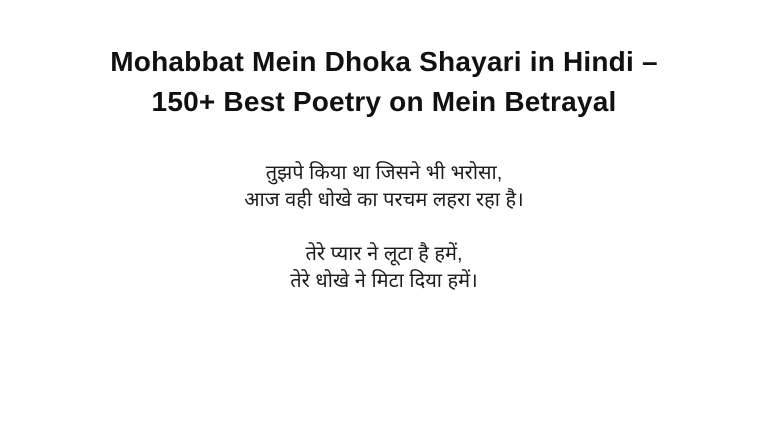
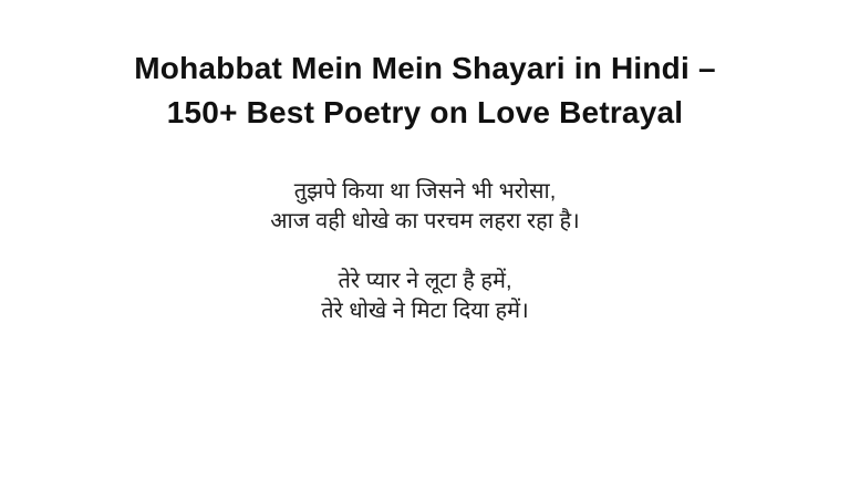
- Mohabbat Mein Dhoka Shayari in Hindi –
+ Mohabbat Mein Mein Shayari in Hindi –
- 150+ Best Poetry on Mein Betrayal
+ 150+ Best Poetry on Love Betrayal
  तुझपे किया था जिसने भी भरोसा,
  आज वही धोखे का परचम लहरा रहा है।
  तेरे प्यार ने लूटा है हमें,
  तेरे धोखे ने मिटा दिया हमें।
